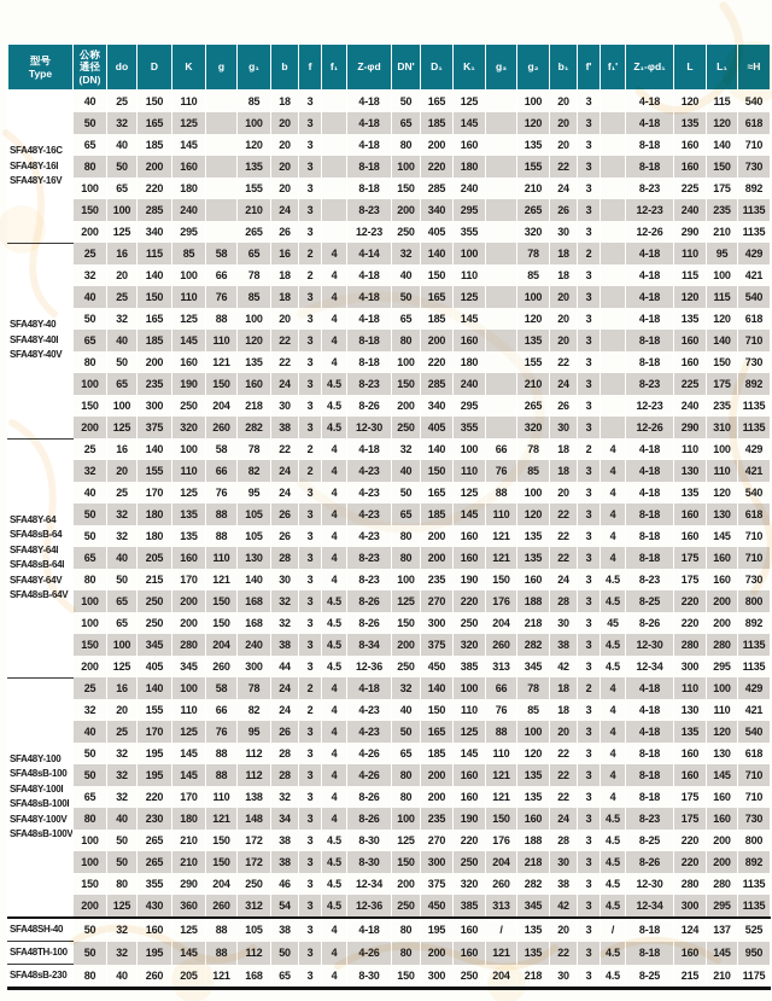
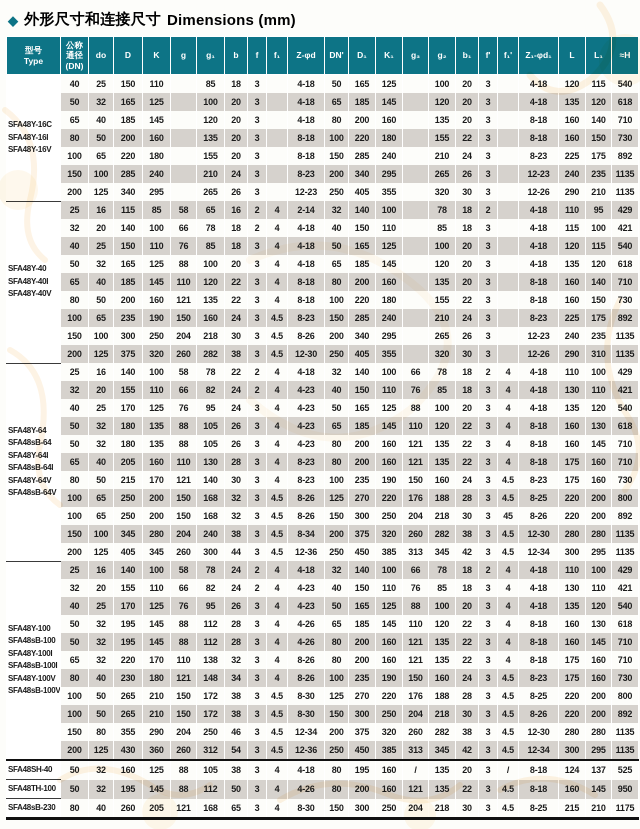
+ ◆
+ 外形尺寸和连接尺寸
+ Dimensions (mm)
  型号 Type	公称 通径 (DN)	do	D	K	g	g₁	b	f	f₁	Z-φd	DN'	D₁	K₁	g₃	g₂	b₁	f'	f₁'	Z₁-φd₁	L	L₁	≈H
  SFA48Y-16CSFA48Y-16ISFA48Y-16V	40	25	150	110		85	18	3		4-18	50	165	125		100	20	3		4-18	120	115	540
  50	32	165	125		100	20	3		4-18	65	185	145		120	20	3		4-18	135	120	618
  65	40	185	145		120	20	3		4-18	80	200	160		135	20	3		8-18	160	140	710
  80	50	200	160		135	20	3		8-18	100	220	180		155	22	3		8-18	160	150	730
  100	65	220	180		155	20	3		8-18	150	285	240		210	24	3		8-23	225	175	892
  150	100	285	240		210	24	3		8-23	200	340	295		265	26	3		12-23	240	235	1135
  200	125	340	295		265	26	3		12-23	250	405	355		320	30	3		12-26	290	210	1135
- SFA48Y-40SFA48Y-40ISFA48Y-40V	25	16	115	85	58	65	16	2	4	4-14	32	140	100		78	18	2		4-18	110	95	429
+ SFA48Y-40SFA48Y-40ISFA48Y-40V	25	16	115	85	58	65	16	2	4	2-14	32	140	100		78	18	2		4-18	110	95	429
  32	20	140	100	66	78	18	2	4	4-18	40	150	110		85	18	3		4-18	115	100	421
  40	25	150	110	76	85	18	3	4	4-18	50	165	125		100	20	3		4-18	120	115	540
  50	32	165	125	88	100	20	3	4	4-18	65	185	145		120	20	3		4-18	135	120	618
  65	40	185	145	110	120	22	3	4	8-18	80	200	160		135	20	3		8-18	160	140	710
  80	50	200	160	121	135	22	3	4	8-18	100	220	180		155	22	3		8-18	160	150	730
  100	65	235	190	150	160	24	3	4.5	8-23	150	285	240		210	24	3		8-23	225	175	892
  150	100	300	250	204	218	30	3	4.5	8-26	200	340	295		265	26	3		12-23	240	235	1135
  200	125	375	320	260	282	38	3	4.5	12-30	250	405	355		320	30	3		12-26	290	310	1135
  SFA48Y-64SFA48sB-64SFA48Y-64ISFA48sB-64ISFA48Y-64VSFA48sB-64V	25	16	140	100	58	78	22	2	4	4-18	32	140	100	66	78	18	2	4	4-18	110	100	429
  32	20	155	110	66	82	24	2	4	4-23	40	150	110	76	85	18	3	4	4-18	130	110	421
  40	25	170	125	76	95	24	3	4	4-23	50	165	125	88	100	20	3	4	4-18	135	120	540
  50	32	180	135	88	105	26	3	4	4-23	65	185	145	110	120	22	3	4	8-18	160	130	618
  50	32	180	135	88	105	26	3	4	4-23	80	200	160	121	135	22	3	4	8-18	160	145	710
  65	40	205	160	110	130	28	3	4	8-23	80	200	160	121	135	22	3	4	8-18	175	160	710
  80	50	215	170	121	140	30	3	4	8-23	100	235	190	150	160	24	3	4.5	8-23	175	160	730
  100	65	250	200	150	168	32	3	4.5	8-26	125	270	220	176	188	28	3	4.5	8-25	220	200	800
  100	65	250	200	150	168	32	3	4.5	8-26	150	300	250	204	218	30	3	45	8-26	220	200	892
  150	100	345	280	204	240	38	3	4.5	8-34	200	375	320	260	282	38	3	4.5	12-30	280	280	1135
  200	125	405	345	260	300	44	3	4.5	12-36	250	450	385	313	345	42	3	4.5	12-34	300	295	1135
  SFA48Y-100SFA48sB-100SFA48Y-100ISFA48sB-100ISFA48Y-100VSFA48sB-100V	25	16	140	100	58	78	24	2	4	4-18	32	140	100	66	78	18	2	4	4-18	110	100	429
  32	20	155	110	66	82	24	2	4	4-23	40	150	110	76	85	18	3	4	4-18	130	110	421
  40	25	170	125	76	95	26	3	4	4-23	50	165	125	88	100	20	3	4	4-18	135	120	540
  50	32	195	145	88	112	28	3	4	4-26	65	185	145	110	120	22	3	4	8-18	160	130	618
  50	32	195	145	88	112	28	3	4	4-26	80	200	160	121	135	22	3	4	8-18	160	145	710
  65	32	220	170	110	138	32	3	4	8-26	80	200	160	121	135	22	3	4	8-18	175	160	710
  80	40	230	180	121	148	34	3	4	8-26	100	235	190	150	160	24	3	4.5	8-23	175	160	730
  100	50	265	210	150	172	38	3	4.5	8-30	125	270	220	176	188	28	3	4.5	8-25	220	200	800
  100	50	265	210	150	172	38	3	4.5	8-30	150	300	250	204	218	30	3	4.5	8-26	220	200	892
  150	80	355	290	204	250	46	3	4.5	12-34	200	375	320	260	282	38	3	4.5	12-30	280	280	1135
  200	125	430	360	260	312	54	3	4.5	12-36	250	450	385	313	345	42	3	4.5	12-34	300	295	1135
  SFA48SH-40	50	32	160	125	88	105	38	3	4	4-18	80	195	160	/	135	20	3	/	8-18	124	137	525
  SFA48TH-100	50	32	195	145	88	112	50	3	4	4-26	80	200	160	121	135	22	3	4.5	8-18	160	145	950
  SFA48sB-230	80	40	260	205	121	168	65	3	4	8-30	150	300	250	204	218	30	3	4.5	8-25	215	210	1175
